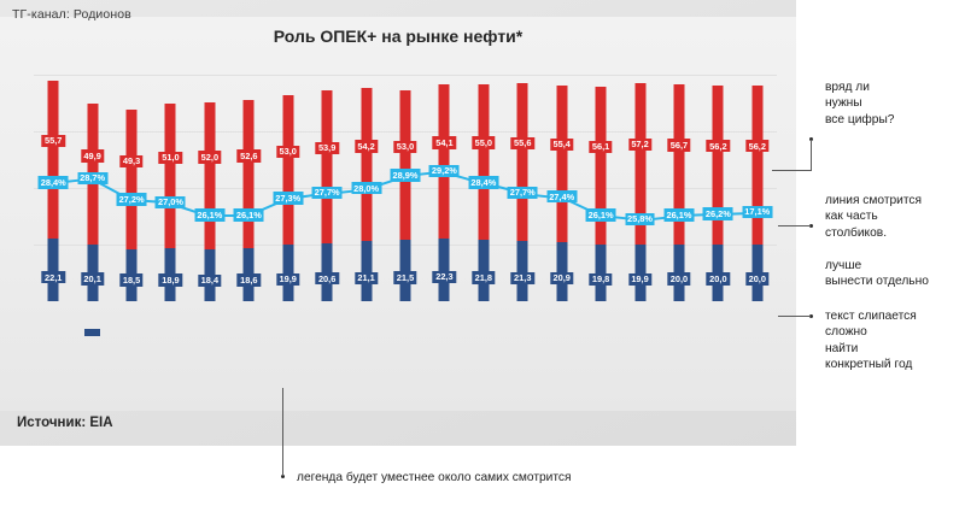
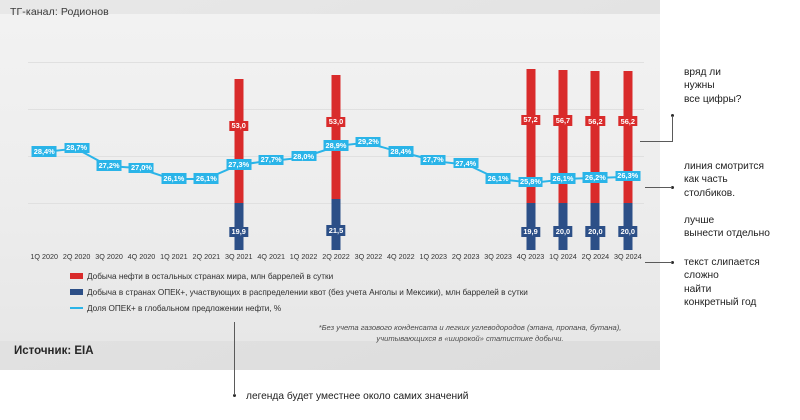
  ТГ-канал: Родионов
- Роль ОПЕК+ на рынке нефти*
- 55,7
- 22,1
- 49,9
- 20,1
- 49,3
- 18,5
- 51,0
- 18,9
- 52,0
- 18,4
- 52,6
- 18,6
  53,0
  19,9
- 53,9
- 20,6
- 54,2
- 21,1
  53,0
  21,5
- 54,1
- 22,3
- 55,0
- 21,8
- 55,6
- 21,3
- 55,4
- 20,9
- 56,1
- 19,8
  57,2
  19,9
  56,7
  20,0
  56,2
  20,0
  56,2
  20,0
  28,4%
  28,7%
  27,2%
  27,0%
  26,1%
  26,1%
  27,3%
  27,7%
  28,0%
  28,9%
  29,2%
  28,4%
  27,7%
  27,4%
  26,1%
  25,8%
  26,1%
  26,2%
- 17,1%
+ 26,3%
+ 1Q 2020
+ 2Q 2020
+ 3Q 2020
+ 4Q 2020
+ 1Q 2021
+ 2Q 2021
+ 3Q 2021
+ 4Q 2021
+ 1Q 2022
+ 2Q 2022
+ 3Q 2022
+ 4Q 2022
+ 1Q 2023
+ 2Q 2023
+ 3Q 2023
+ 4Q 2023
+ 1Q 2024
+ 2Q 2024
+ 3Q 2024
+ Добыча нефти в остальных странах мира, млн баррелей в сутки
+ Добыча в странах ОПЕК+, участвующих в распределении квот (без учета Анголы и Мексики), млн баррелей в сутки
+ Доля ОПЕК+ в глобальном предложении нефти, %
+ *Без учета газового конденсата и легких углеводородов (этана, пропана, бутана), учитывающихся в «широкой» статистике добычи.
  Источник: EIA
  вряд ли
  нужны
  все цифры?
  линия смотрится
  как часть
  столбиков.
  лучше
  вынести отдельно
  текст слипается
  сложно
  найти
  конкретный год
- легенда будет уместнее около самих смотрится
+ легенда будет уместнее около самих значений
